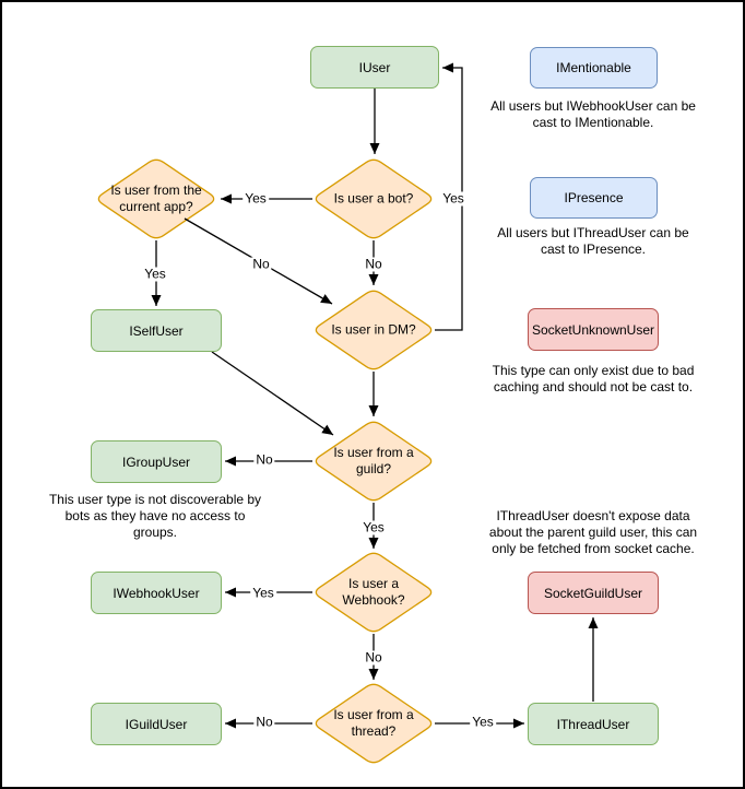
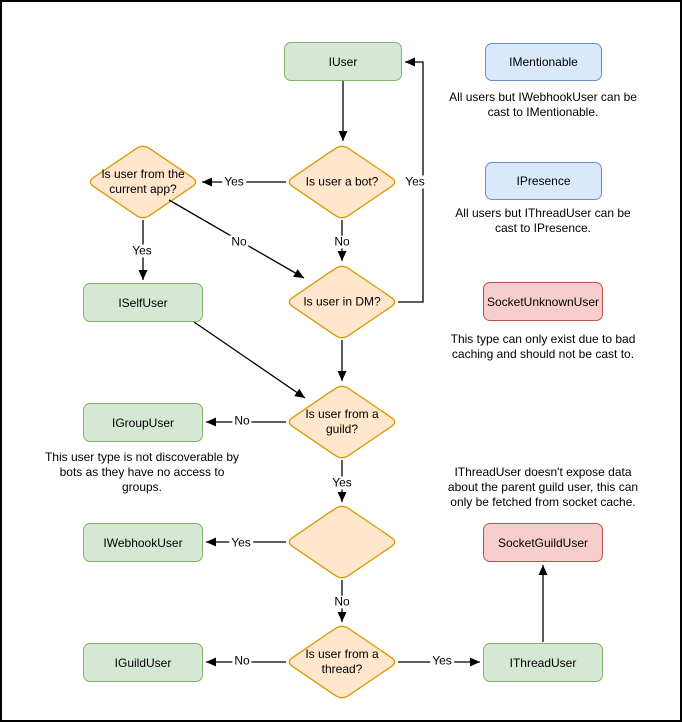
  IUser
  IMentionable
  IPresence
  SocketUnknownUser
  ISelfUser
  IGroupUser
  IWebhookUser
  SocketGuildUser
  IGuildUser
  IThreadUser
  Is user a bot?
  Is user from the
  current app?
  Is user in DM?
  Is user from a
  guild?
- Is user a
- Webhook?
  Is user from a
  thread?
  Yes
  No
  Yes
  No
  Yes
  No
  Yes
  Yes
  No
  No
  Yes
  All users but IWebhookUser can be
  cast to IMentionable.
  All users but IThreadUser can be
  cast to IPresence.
  This type can only exist due to bad
  caching and should not be cast to.
  IThreadUser doesn't expose data
  about the parent guild user, this can
  only be fetched from socket cache.
  This user type is not discoverable by
  bots as they have no access to
  groups.
